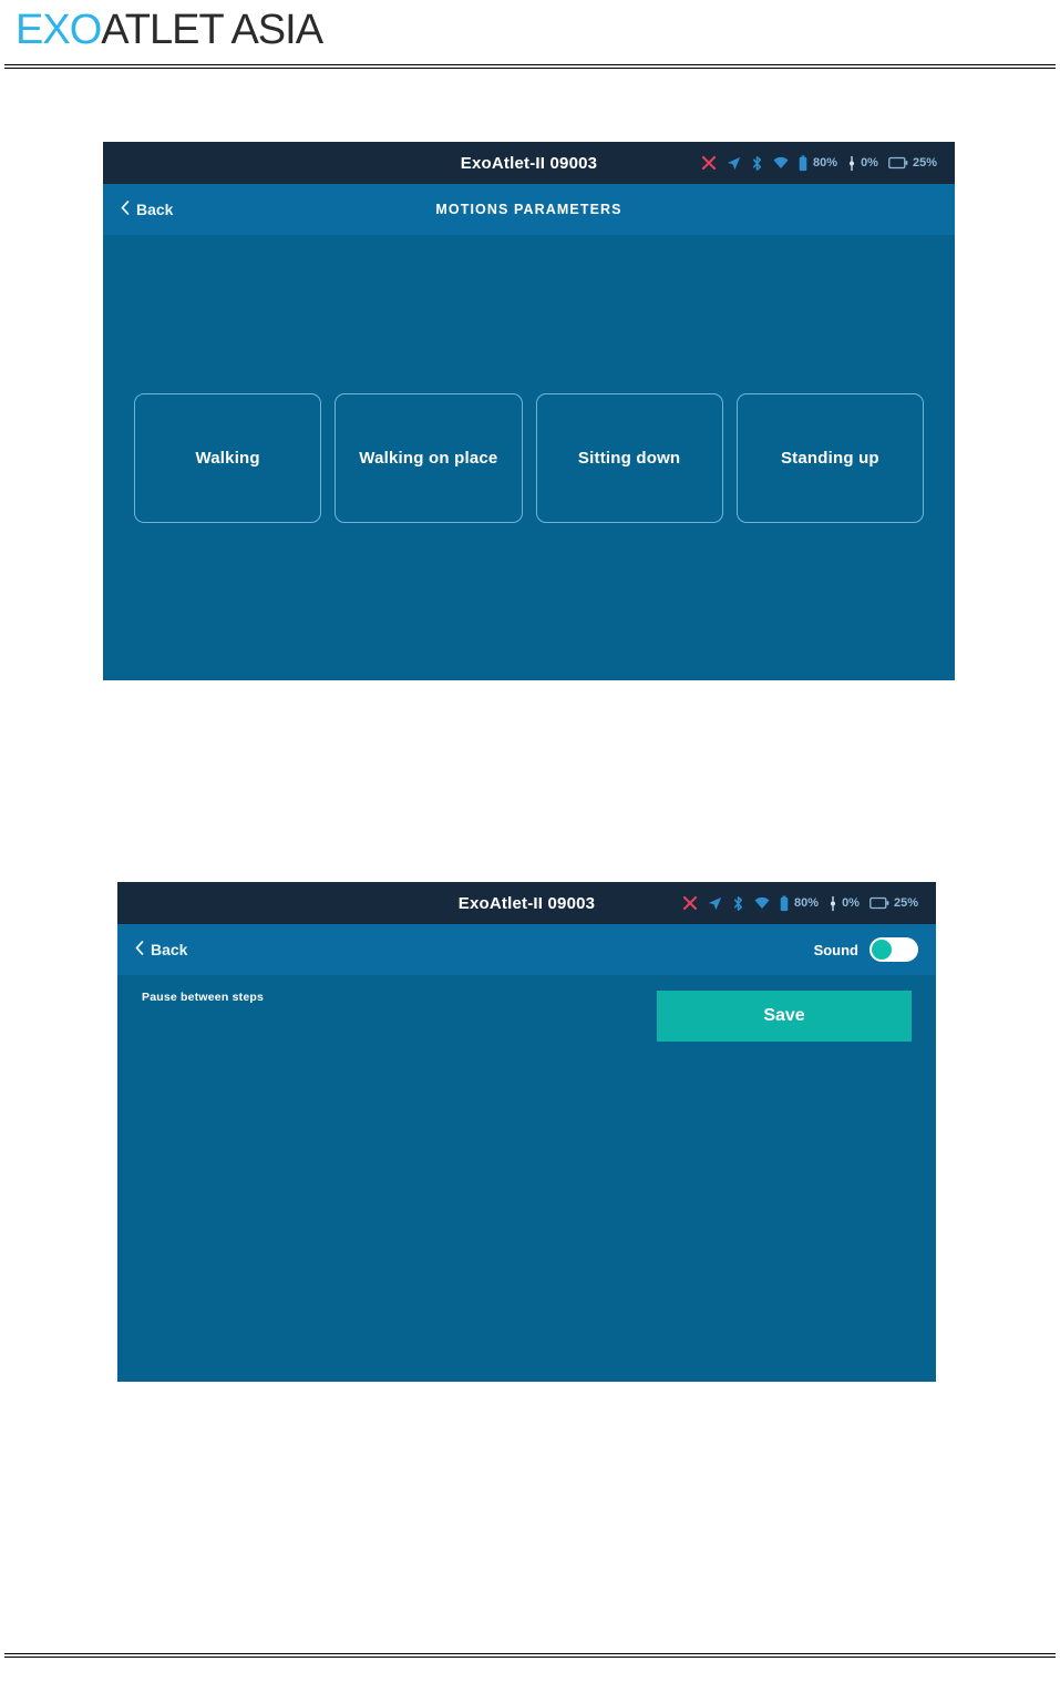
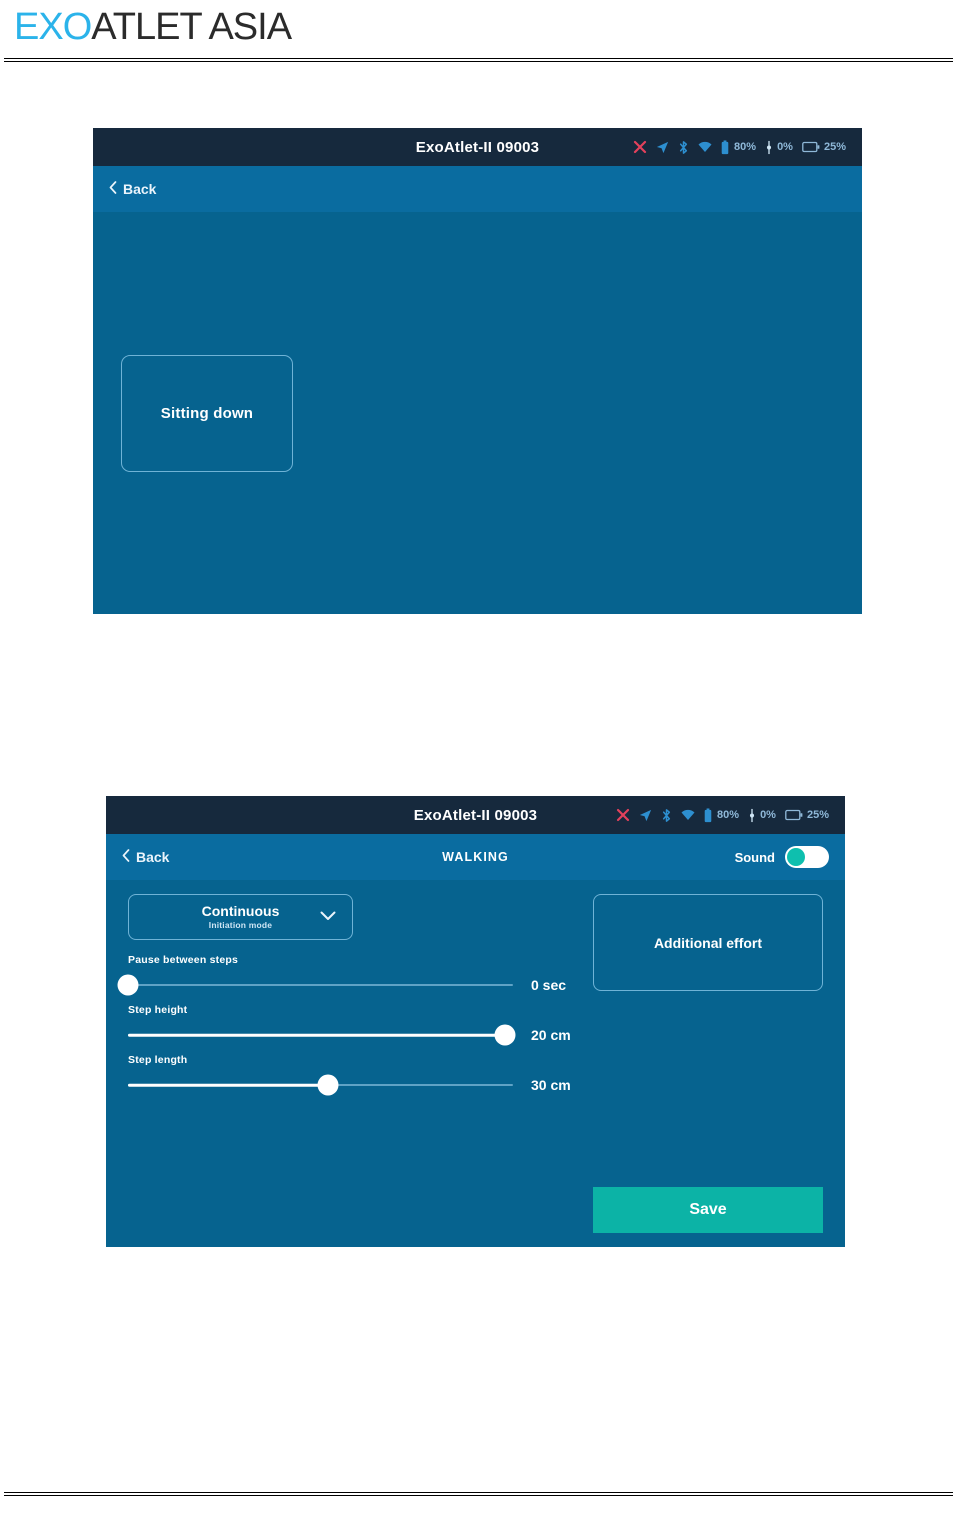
  EXOATLET ASIA
  ExoAtlet-II 09003
  80%
  0%
  25%
  Back
- MOTIONS PARAMETERS
- Walking
- Walking on place
  Sitting down
- Standing up
  ExoAtlet-II 09003
  80%
  0%
  25%
  Back
+ WALKING
  Sound
+ Continuous
+ Initiation mode
  Pause between steps
+ 0 sec
+ Step height
+ 20 cm
+ Step length
+ 30 cm
+ Additional effort
  Save
